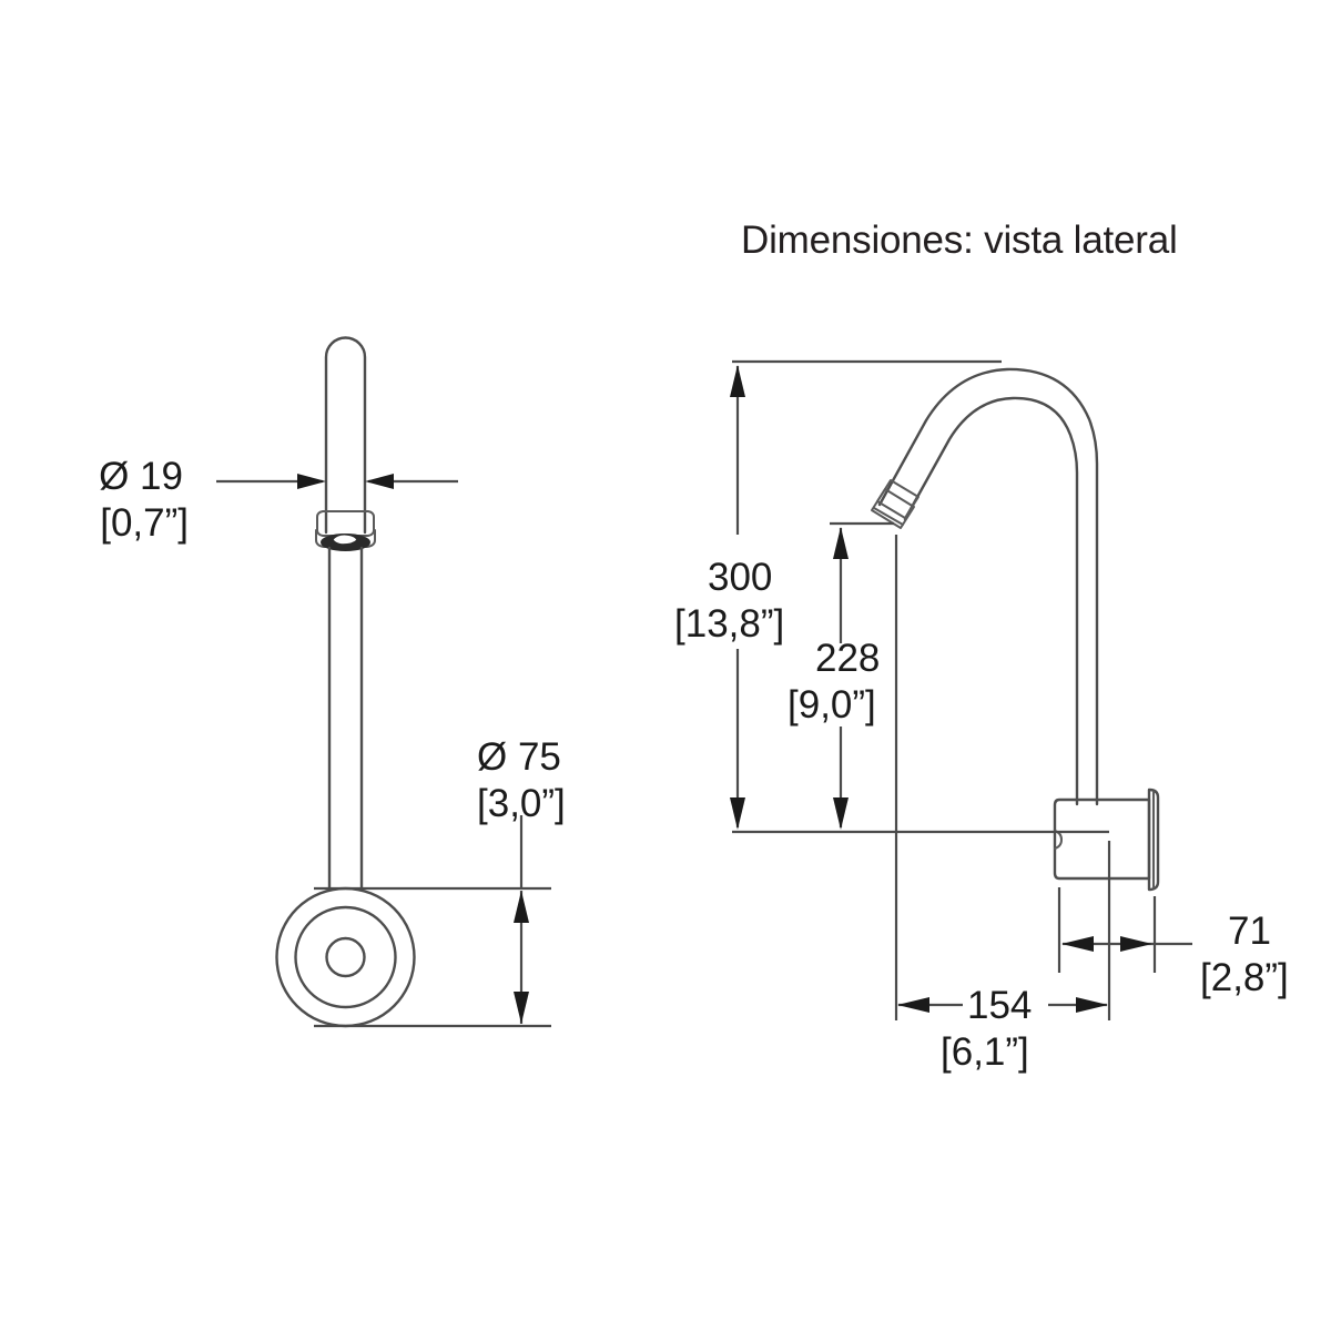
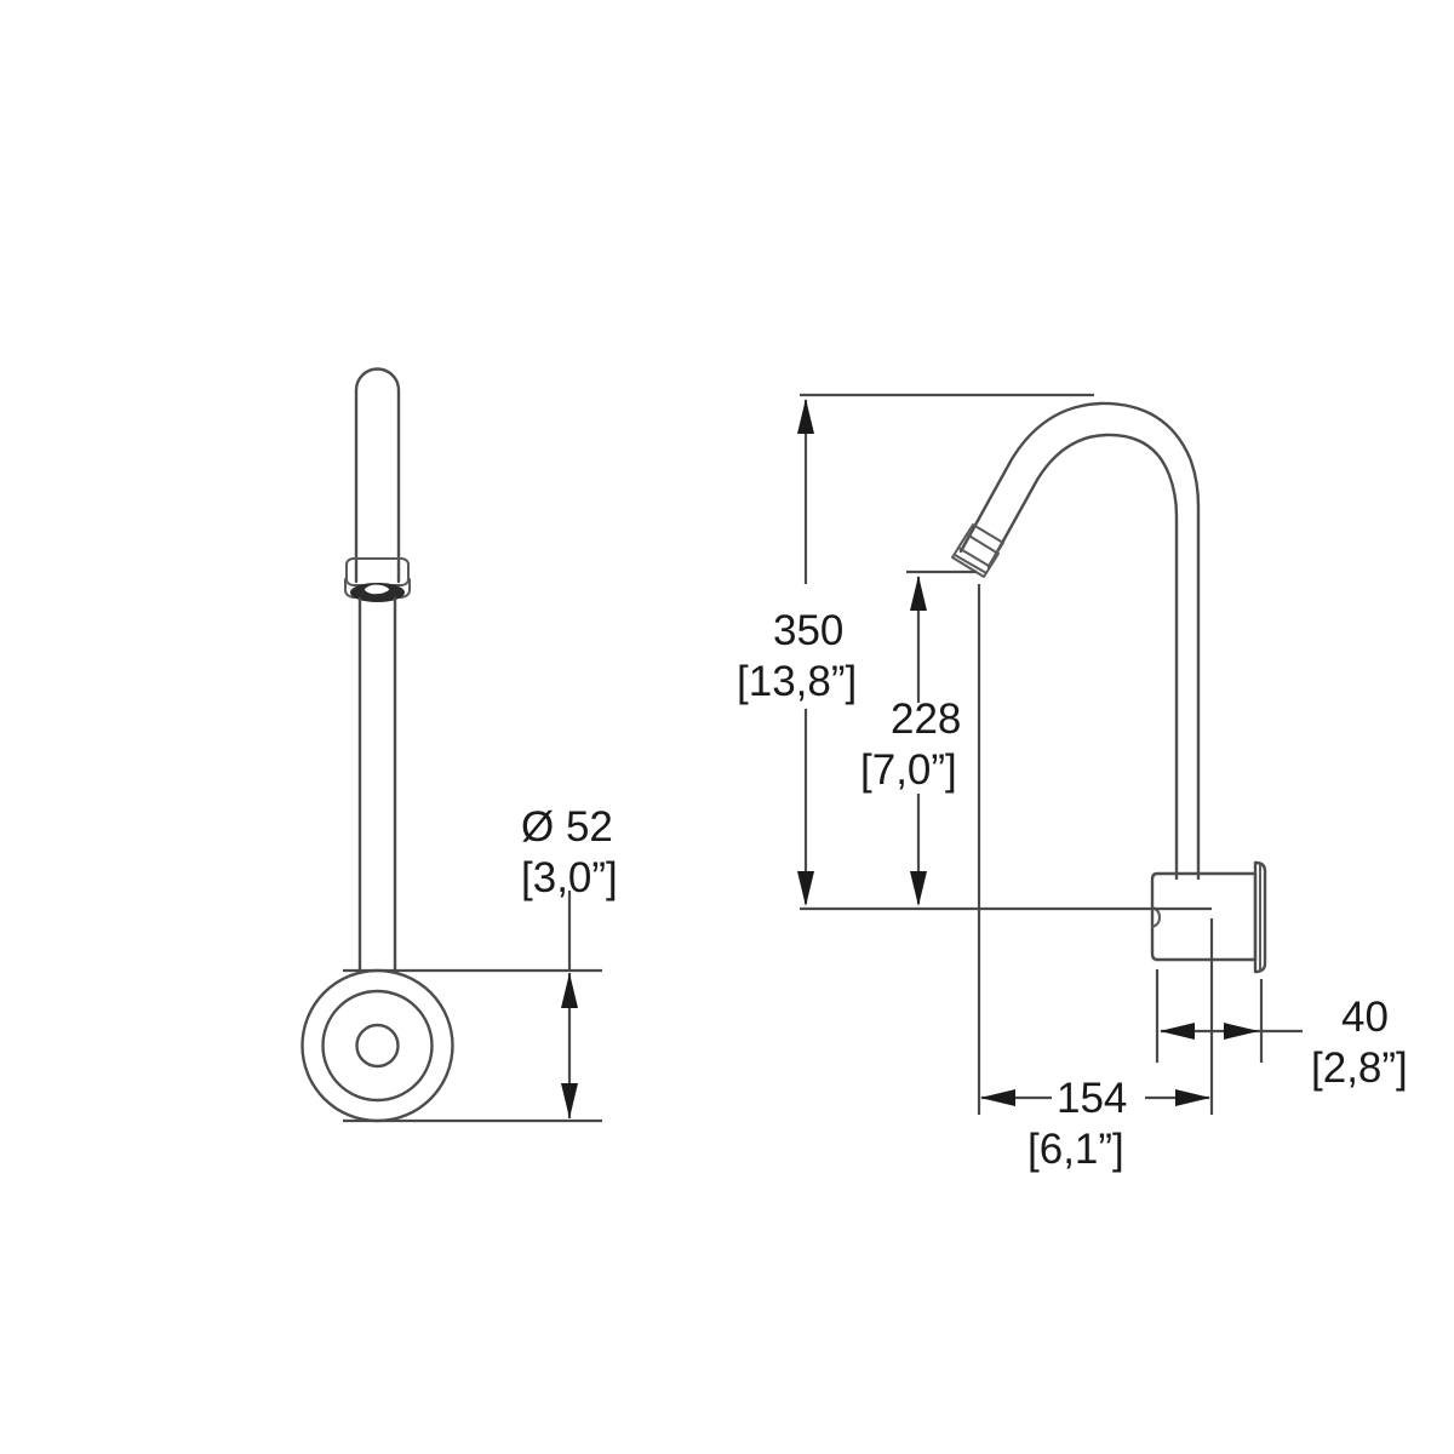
- Dimensiones: vista lateral
- Ø 19
- [0,7”]
- Ø 75
+ Ø 52
  [3,0”]
- 300
+ 350
  [13,8”]
  228
- [9,0”]
+ [7,0”]
- 71
+ 40
  [2,8”]
  154
  [6,1”]
